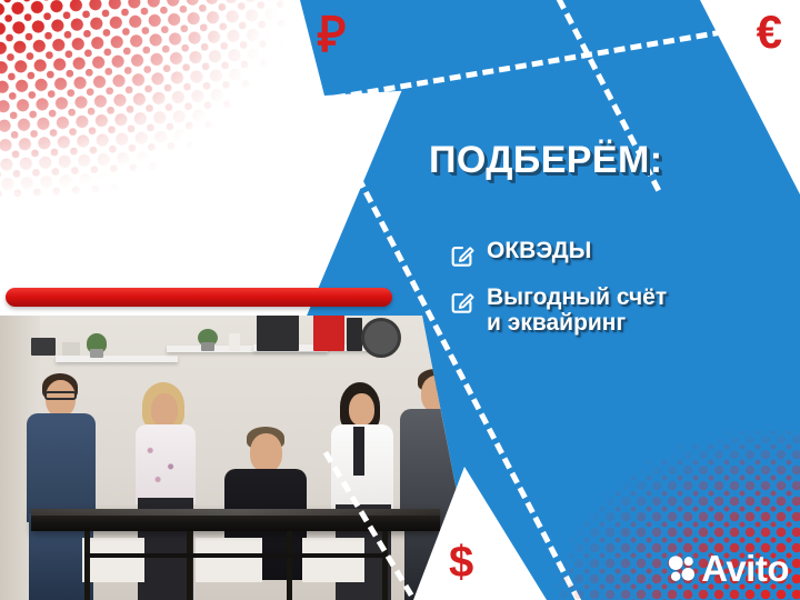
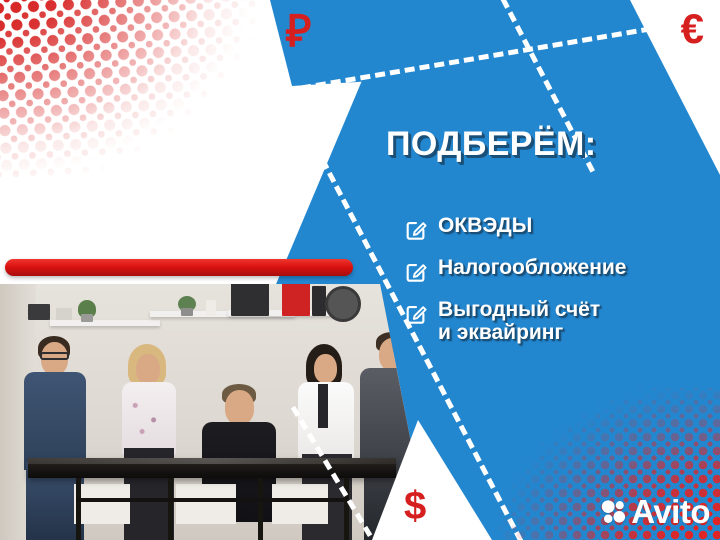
  ₽
  €
  $
  ПОДБЕРЁМ:
  ОКВЭДЫ
+ Налогообложение
  Выгодный счёт
  и эквайринг
  Avito
